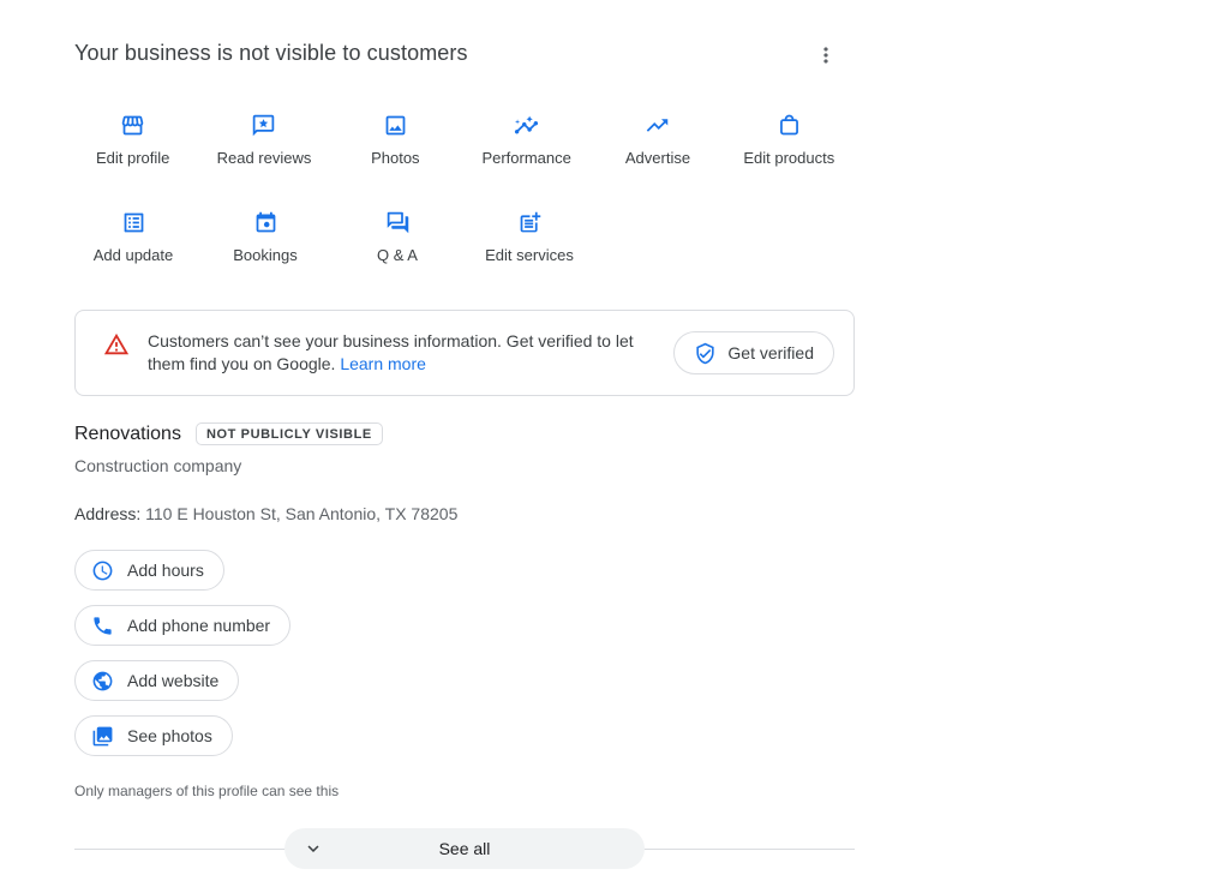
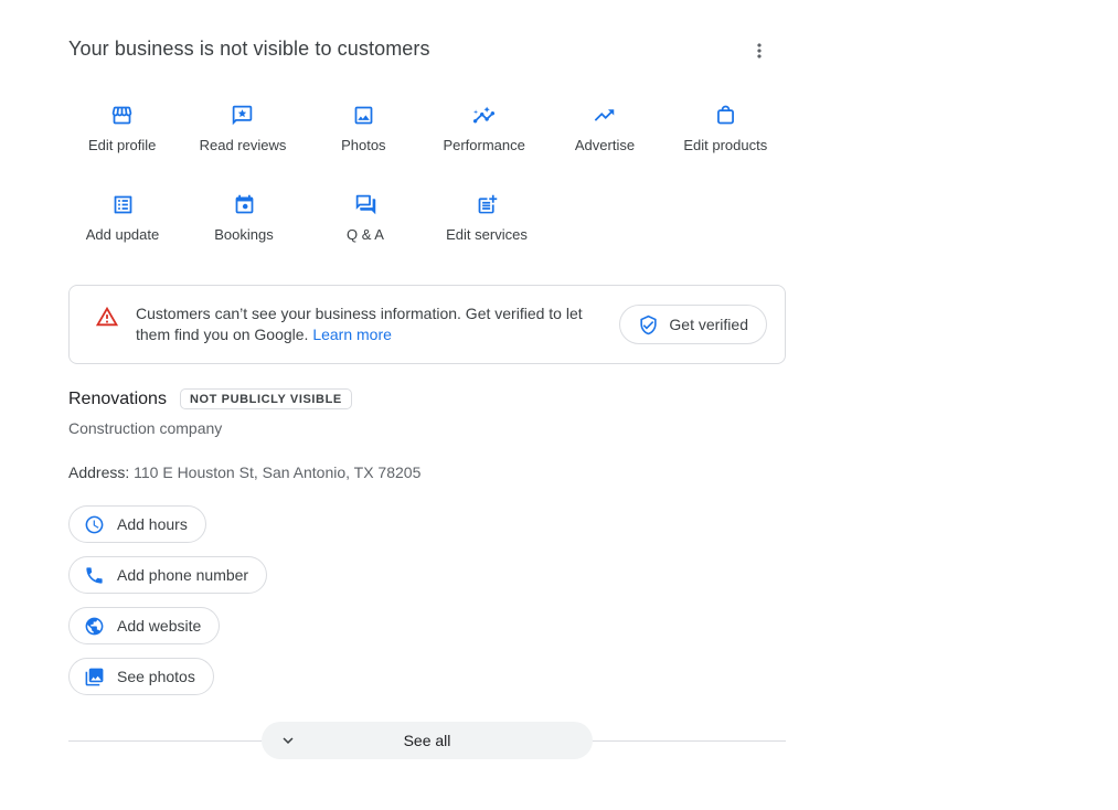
  Your business is not visible to customers
  Edit profile
  Read reviews
  Photos
  Performance
  Advertise
  Edit products
  Add update
  Bookings
  Q & A
  Edit services
  Customers can’t see your business information. Get verified to let them find you on Google. Learn more
  Get verified
  Renovations
  NOT PUBLICLY VISIBLE
  Construction company
  Address: 110 E Houston St, San Antonio, TX 78205
  Add hours
  Add phone number
  Add website
  See photos
- Only managers of this profile can see this
  See all
